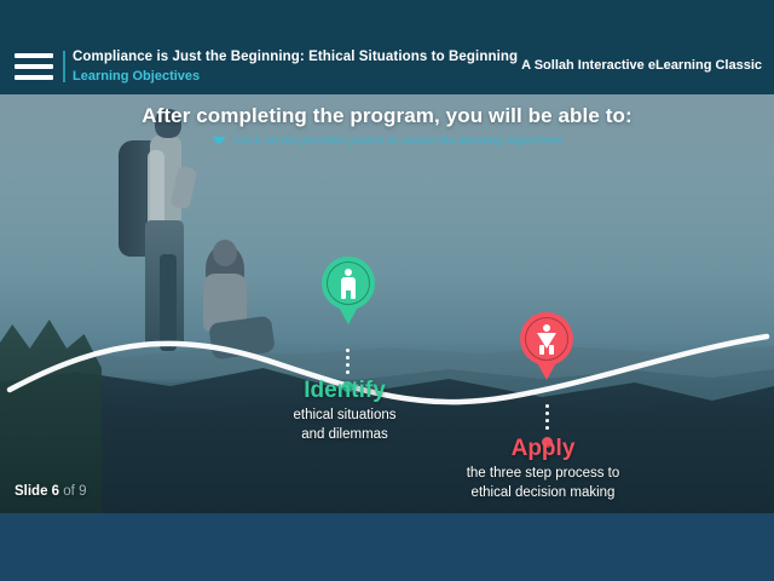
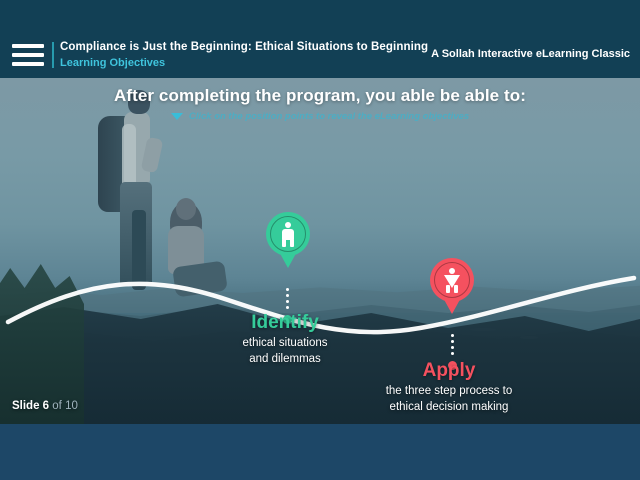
- After completing the program, you will be able to:
+ After completing the program, you able be able to:
- Click on the position points to reveal the learning objectives
+ Click on the position points to reveal the eLearning objectives
  Identify
  ethical situations
  and dilemmas
  Apply
  the three step process to
  ethical decision making
- Slide 6 of 9
+ Slide 6 of 10
  Compliance is Just the Beginning: Ethical Situations to Beginning
  Learning Objectives
  A Sollah Interactive eLearning Classic
